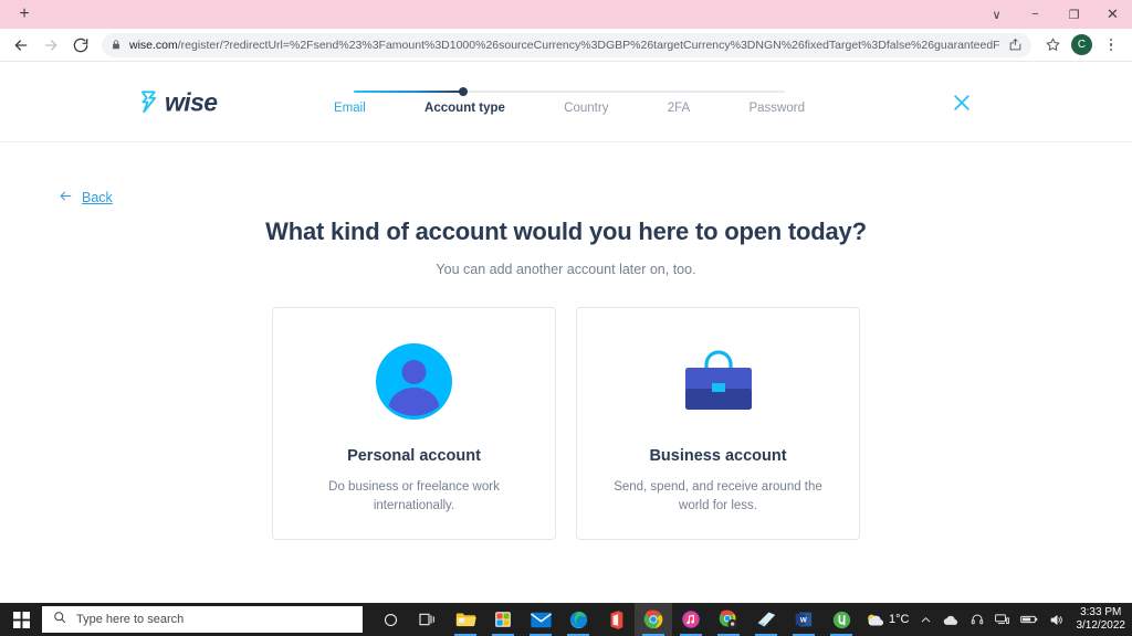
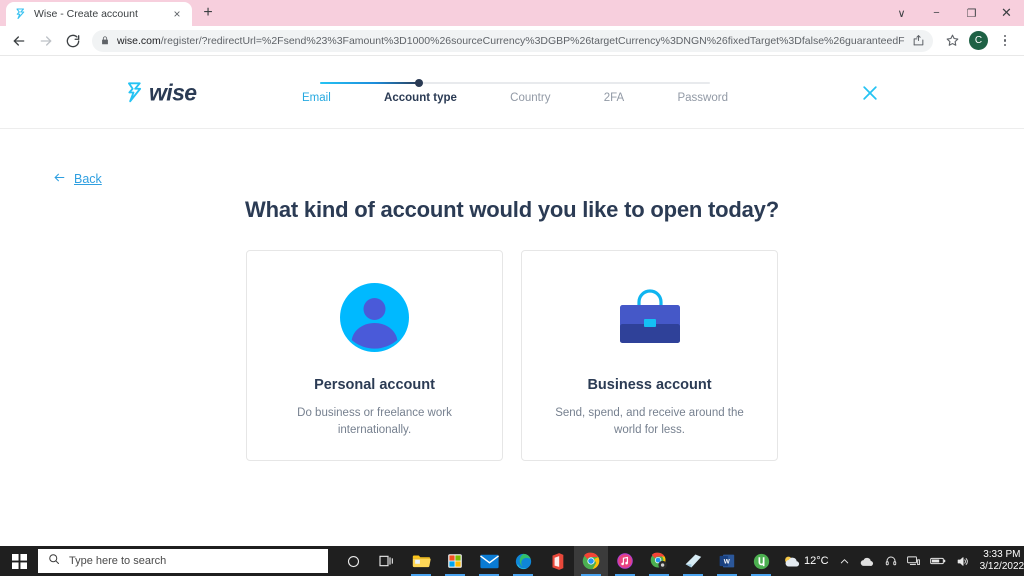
+ Wise - Create account
+ ×
  +
  ∨
  −
  ❐
  ✕
  wise.com/register/?redirectUrl=%2Fsend%23%3Famount%3D1000%26sourceCurrency%3DGBP%26targetCurrency%3DNGN%26fixedTarget%3Dfalse%26guaranteedF
  C
  wise
  Email
  Account type
  Country
  2FA
  Password
  Back
- What kind of account would you here to open today?
+ What kind of account would you like to open today?
- You can add another account later on, too.
  Personal account
  Do business or freelance work internationally.
  Business account
  Send, spend, and receive around the world for less.
  Type here to search
- 1°C
+ 12°C
  3:33 PM
  3/12/2022
